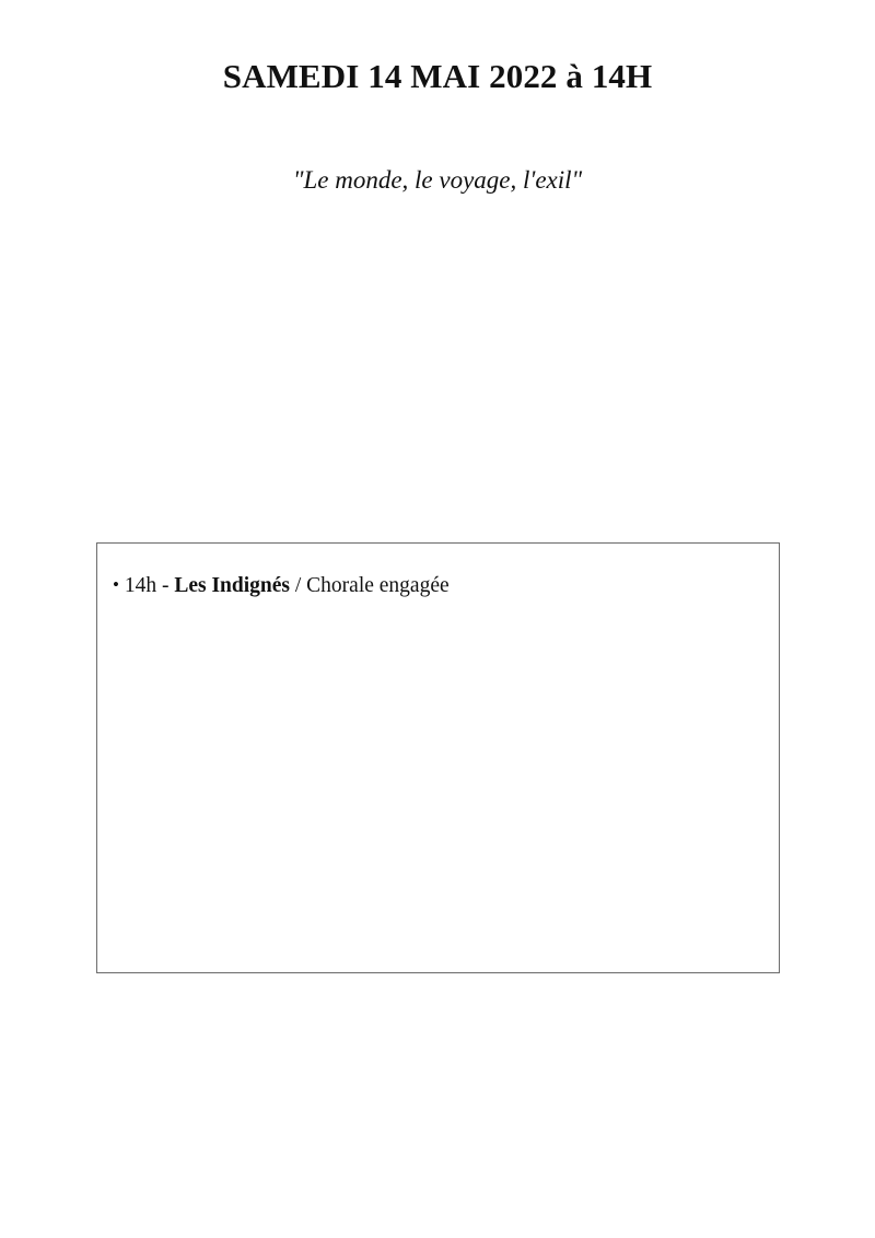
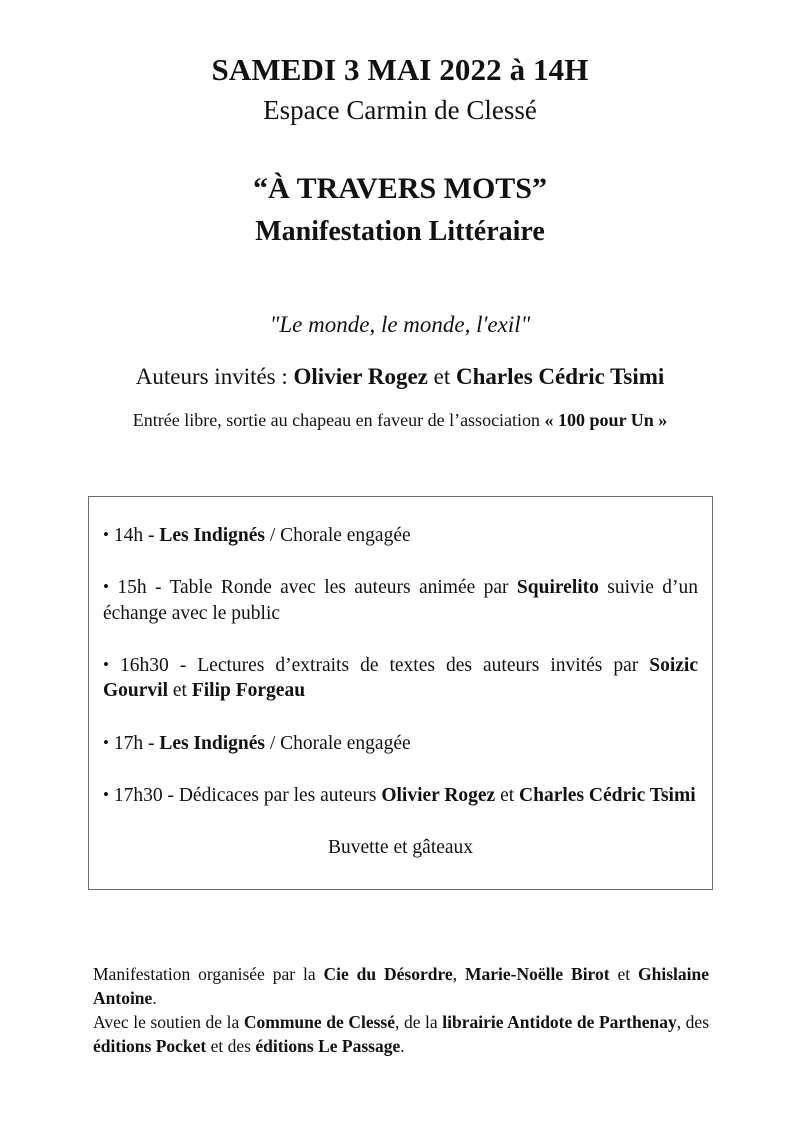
- SAMEDI 14 MAI 2022 à 14H
+ SAMEDI 3 MAI 2022 à 14H
+ Espace Carmin de Clessé
+ “À TRAVERS MOTS”
+ Manifestation Littéraire
- "Le monde, le voyage, l'exil"
+ "Le monde, le monde, l'exil"
+ Auteurs invités : Olivier Rogez et Charles Cédric Tsimi
+ Entrée libre, sortie au chapeau en faveur de l’association « 100 pour Un »
  • 14h - Les Indignés / Chorale engagée
+ • 15h - Table Ronde avec les auteurs animée par Squirelito suivie d’un échange avec le public
+ • 16h30 - Lectures d’extraits de textes des auteurs invités par Soizic Gourvil et Filip Forgeau
+ • 17h - Les Indignés / Chorale engagée
+ • 17h30 - Dédicaces par les auteurs Olivier Rogez et Charles Cédric Tsimi
+ Buvette et gâteaux
+ Manifestation organisée par la Cie du Désordre, Marie-Noëlle Birot et Ghislaine Antoine.
+ Avec le soutien de la Commune de Clessé, de la librairie Antidote de Parthenay, des éditions Pocket et des éditions Le Passage.
